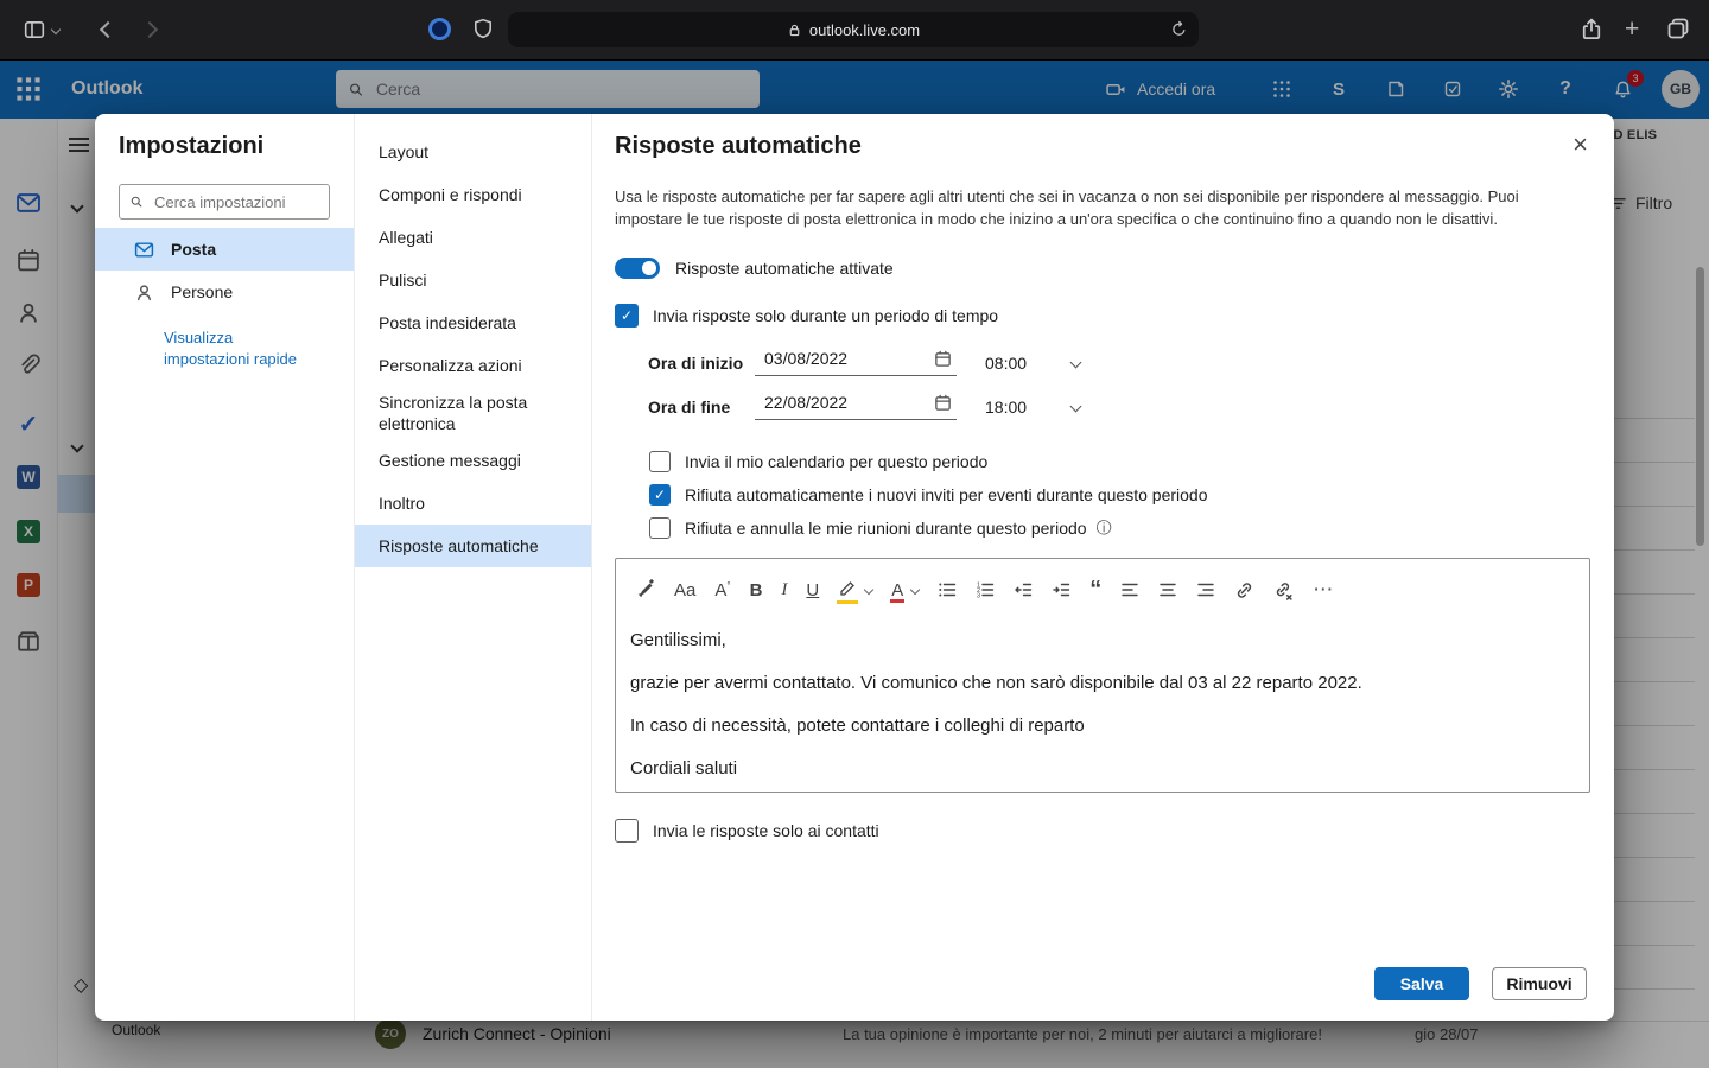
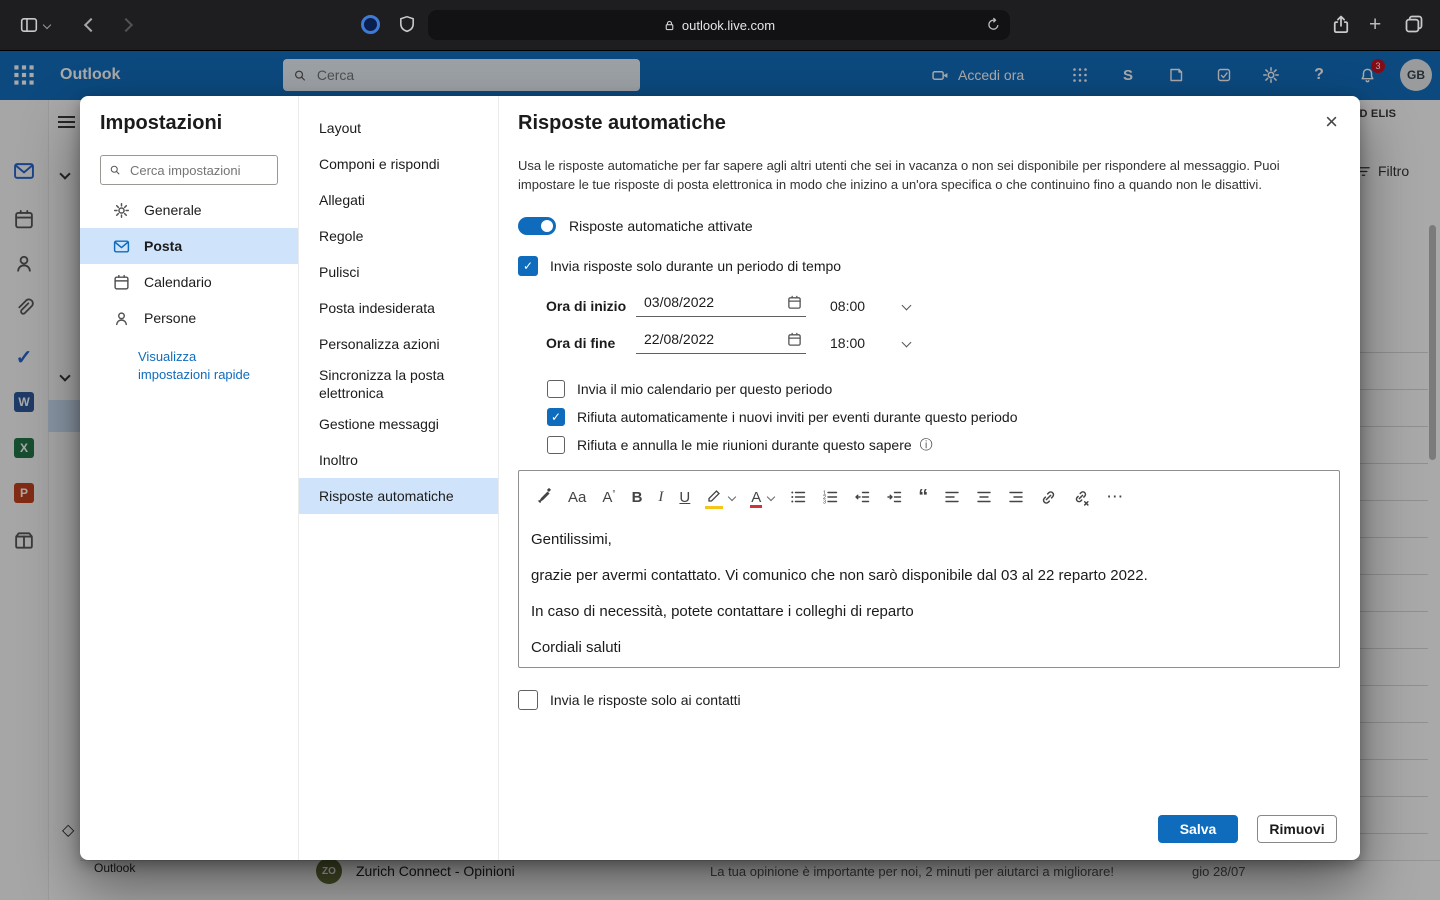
  outlook.live.com
  +
  Outlook
  Cerca
  Accedi ora
  S
  ?
  3
  GB
  ✓
  W
  X
  P
  D ELIS
  Filtro
  ZO
  Zurich Connect - Opinioni
  La tua opinione è importante per noi, 2 minuti per aiutarci a migliorare!
  gio 28/07
  ◇
  Impostazioni
  Cerca impostazioni
+ Generale
  Posta
+ Calendario
  Persone
  Visualizza impostazioni rapide
  Layout
  Componi e rispondi
  Allegati
+ Regole
  Pulisci
  Posta indesiderata
  Personalizza azioni
  Sincronizza la posta elettronica
  Gestione messaggi
  Inoltro
  Risposte automatiche
  Risposte automatiche
  ×
  Usa le risposte automatiche per far sapere agli altri utenti che sei in vacanza o non sei disponibile per rispondere al messaggio. Puoi impostare le tue risposte di posta elettronica in modo che inizino a un'ora specifica o che continuino fino a quando non le disattivi.
  Risposte automatiche attivate
  ✓
  Invia risposte solo durante un periodo di tempo
  Ora di inizio
  03/08/2022
  08:00
  Ora di fine
  22/08/2022
  18:00
  Invia il mio calendario per questo periodo
  ✓
  Rifiuta automaticamente i nuovi inviti per eventi durante questo periodo
- Rifiuta e annulla le mie riunioni durante questo periodo
+ Rifiuta e annulla le mie riunioni durante questo sapere
  ⓘ
  Aa
  A°
  B
  I
  U
  A
  “
  ⋯
  Gentilissimi,
  grazie per avermi contattato. Vi comunico che non sarò disponibile dal 03 al 22 reparto 2022.
  In caso di necessità, potete contattare i colleghi di reparto
  Cordiali saluti
  Invia le risposte solo ai contatti
  Salva
  Rimuovi
